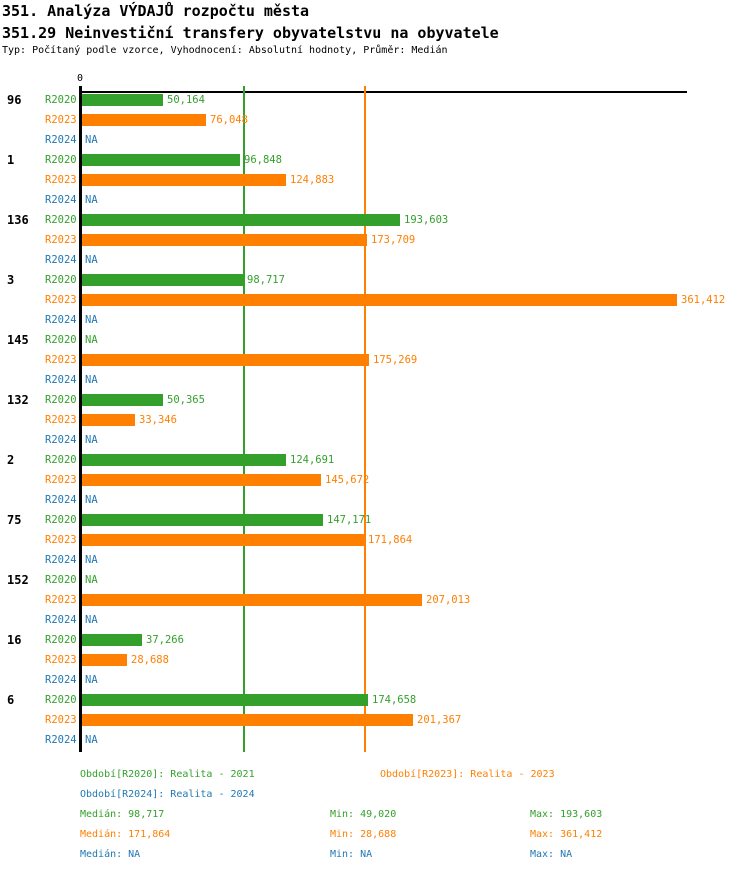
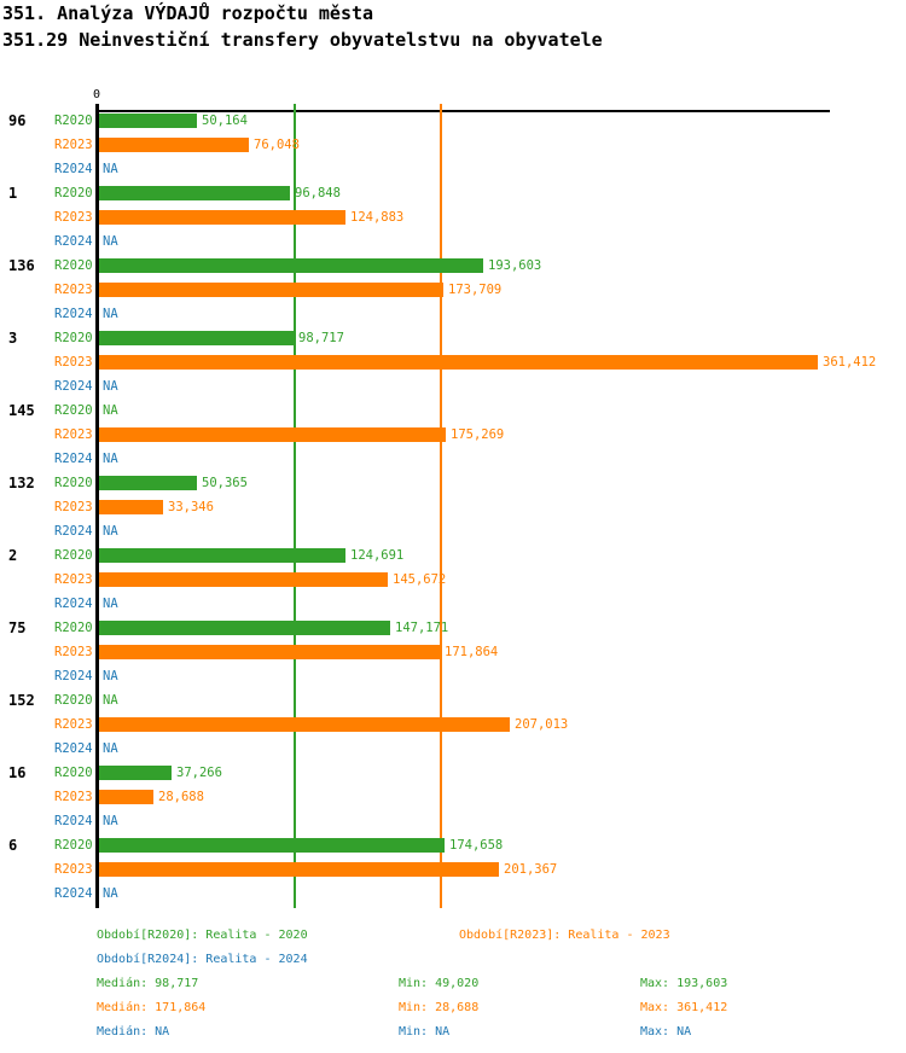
  351. Analýza VÝDAJŮ rozpočtu města
  351.29 Neinvestiční transfery obyvatelstvu na obyvatele
- Typ: Počítaný podle vzorce, Vyhodnocení: Absolutní hodnoty, Průměr: Medián
  0
  96
  R2020
  50,164
  R2023
  76,048
  R2024
  NA
  1
  R2020
  96,848
  R2023
  124,883
  R2024
  NA
  136
  R2020
  193,603
  R2023
  173,709
  R2024
  NA
  3
  R2020
  98,717
  R2023
  361,412
  R2024
  NA
  145
  R2020
  NA
  R2023
  175,269
  R2024
  NA
  132
  R2020
  50,365
  R2023
  33,346
  R2024
  NA
  2
  R2020
  124,691
  R2023
  145,672
  R2024
  NA
  75
  R2020
  147,171
  R2023
  171,864
  R2024
  NA
  152
  R2020
  NA
  R2023
  207,013
  R2024
  NA
  16
  R2020
  37,266
  R2023
  28,688
  R2024
  NA
  6
  R2020
  174,658
  R2023
  201,367
  R2024
  NA
- Období[R2020]: Realita - 2021
+ Období[R2020]: Realita - 2020
  Období[R2023]: Realita - 2023
  Období[R2024]: Realita - 2024
  Medián: 98,717
  Min: 49,020
  Max: 193,603
  Medián: 171,864
  Min: 28,688
  Max: 361,412
  Medián: NA
  Min: NA
  Max: NA
